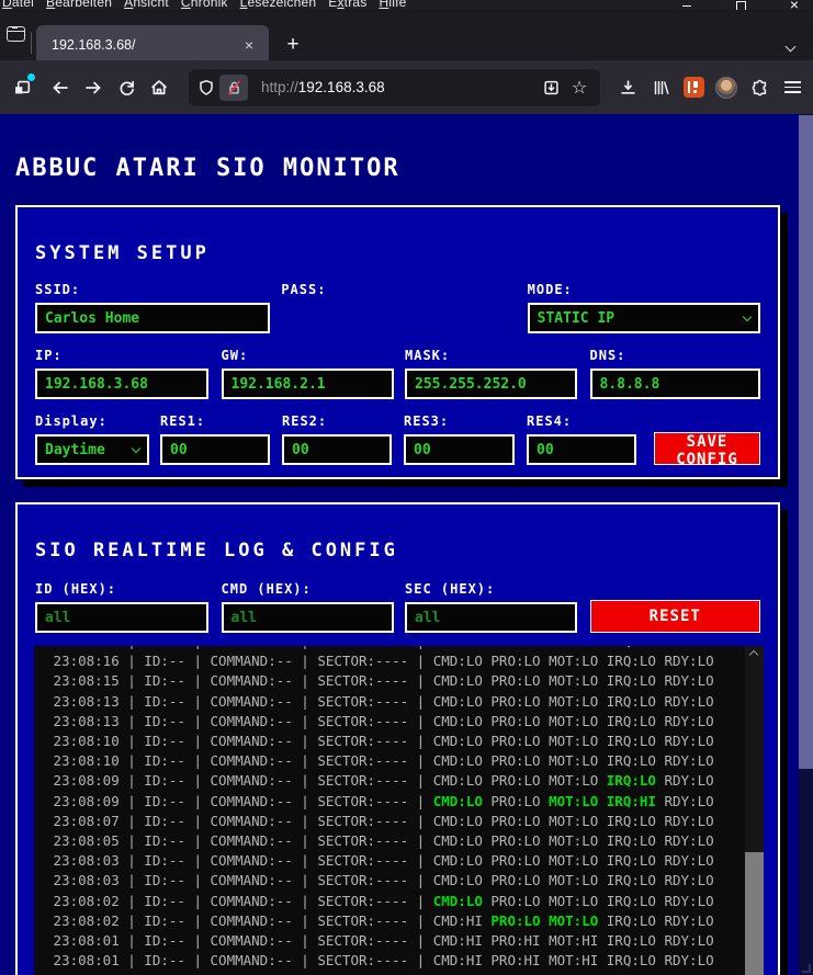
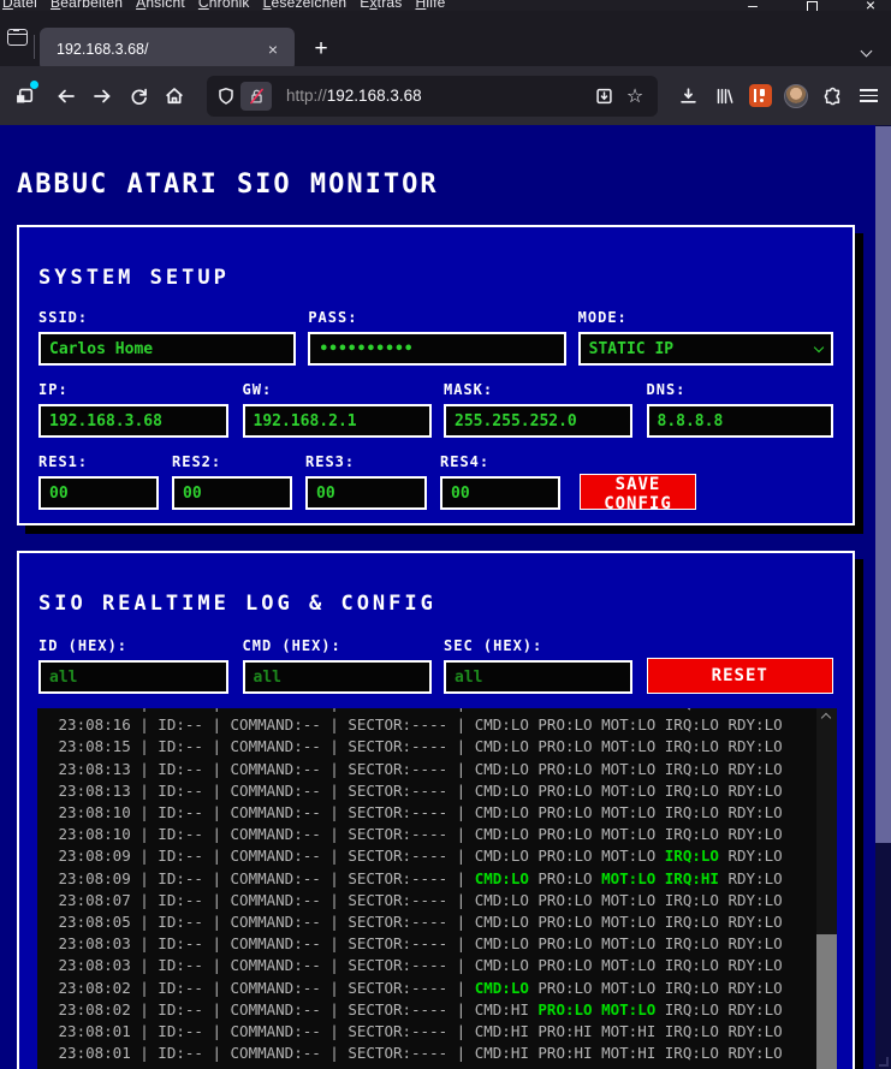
  Datei Bearbeiten Ansicht Chronik Lesezeichen Extras Hilfe
  –
  ×
  192.168.3.68/
  ×
  +
  http://192.168.3.68
  ☆
  ABBUC ATARI SIO MONITOR
  SYSTEM SETUP
  SSID:
  Carlos Home
  PASS:
+ ••••••••••
  MODE:
  STATIC IP
  IP:
  192.168.3.68
  GW:
  192.168.2.1
  MASK:
  255.255.252.0
  DNS:
  8.8.8.8
- Display:
- Daytime
  RES1:
  00
  RES2:
  00
  RES3:
  00
  RES4:
  00
  SAVE CONFIG
  SIO REALTIME LOG & CONFIG
  ID (HEX):
  all
  CMD (HEX):
  all
  SEC (HEX):
  all
  RESET
  23:08:16 | ID:-- | COMMAND:-- | SECTOR:---- | CMD:LO PRO:LO MOT:LO IRQ:LO RDY:LO
  23:08:15 | ID:-- | COMMAND:-- | SECTOR:---- | CMD:LO PRO:LO MOT:LO IRQ:LO RDY:LO
  23:08:13 | ID:-- | COMMAND:-- | SECTOR:---- | CMD:LO PRO:LO MOT:LO IRQ:LO RDY:LO
  23:08:13 | ID:-- | COMMAND:-- | SECTOR:---- | CMD:LO PRO:LO MOT:LO IRQ:LO RDY:LO
  23:08:10 | ID:-- | COMMAND:-- | SECTOR:---- | CMD:LO PRO:LO MOT:LO IRQ:LO RDY:LO
  23:08:10 | ID:-- | COMMAND:-- | SECTOR:---- | CMD:LO PRO:LO MOT:LO IRQ:LO RDY:LO
  23:08:09 | ID:-- | COMMAND:-- | SECTOR:---- | CMD:LO PRO:LO MOT:LO IRQ:LO RDY:LO
  23:08:09 | ID:-- | COMMAND:-- | SECTOR:---- | CMD:LO PRO:LO MOT:LO IRQ:HI RDY:LO
  23:08:07 | ID:-- | COMMAND:-- | SECTOR:---- | CMD:LO PRO:LO MOT:LO IRQ:LO RDY:LO
  23:08:05 | ID:-- | COMMAND:-- | SECTOR:---- | CMD:LO PRO:LO MOT:LO IRQ:LO RDY:LO
  23:08:03 | ID:-- | COMMAND:-- | SECTOR:---- | CMD:LO PRO:LO MOT:LO IRQ:LO RDY:LO
  23:08:03 | ID:-- | COMMAND:-- | SECTOR:---- | CMD:LO PRO:LO MOT:LO IRQ:LO RDY:LO
  23:08:02 | ID:-- | COMMAND:-- | SECTOR:---- | CMD:LO PRO:LO MOT:LO IRQ:LO RDY:LO
  23:08:02 | ID:-- | COMMAND:-- | SECTOR:---- | CMD:HI PRO:LO MOT:LO IRQ:LO RDY:LO
  23:08:01 | ID:-- | COMMAND:-- | SECTOR:---- | CMD:HI PRO:HI MOT:HI IRQ:LO RDY:LO
  23:08:01 | ID:-- | COMMAND:-- | SECTOR:---- | CMD:HI PRO:HI MOT:HI IRQ:LO RDY:LO
